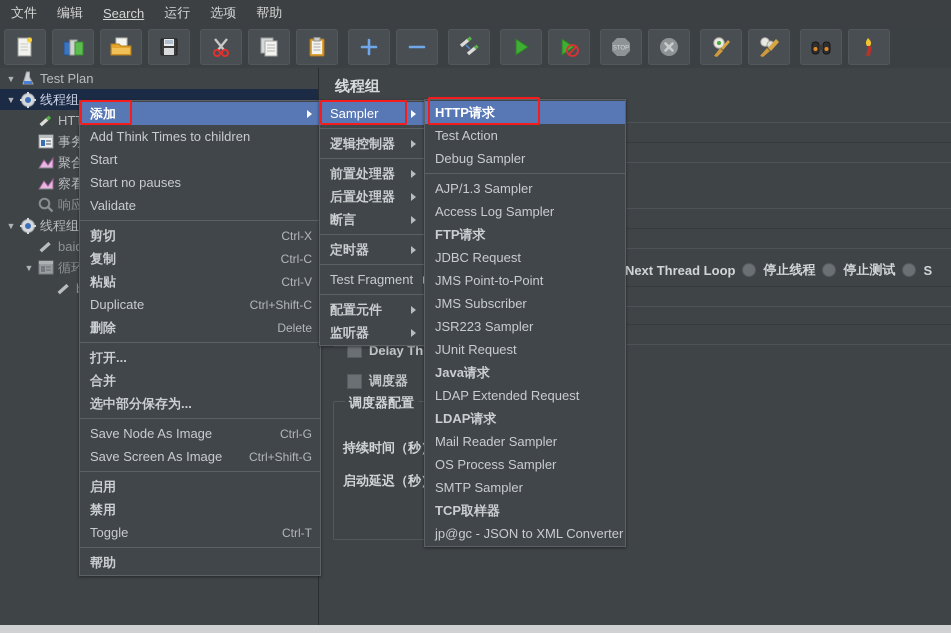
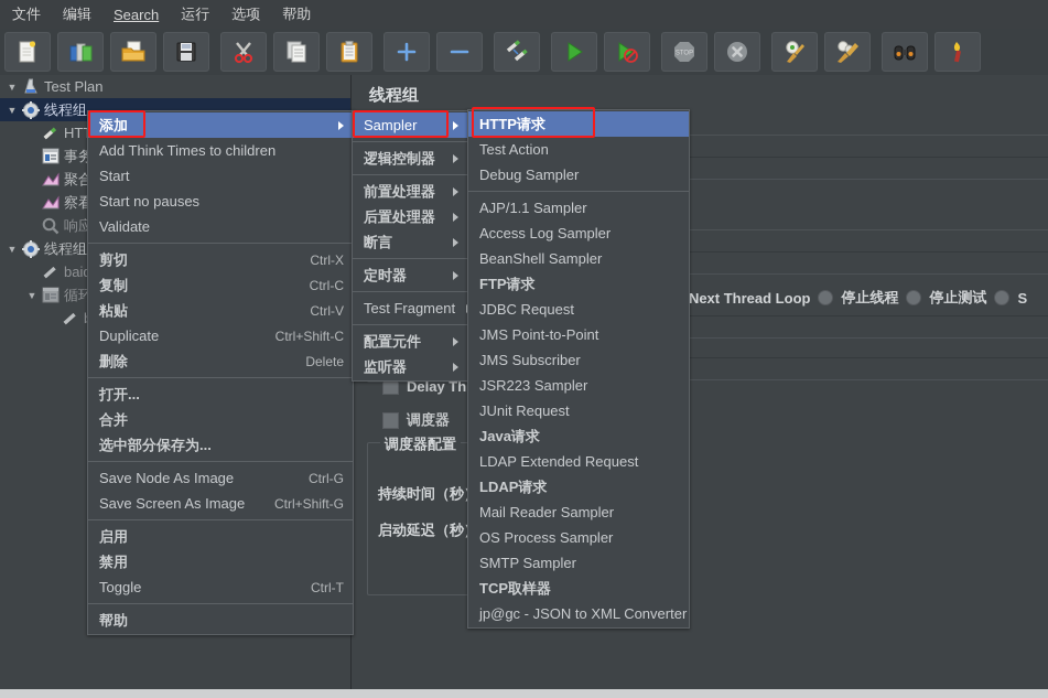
  文件
  编辑
  Search
  运行
  选项
  帮助
  ▼
  Test Plan
  ▼
  线程组
  ▼
  线程组
  ▼
  线程组
  Next Thread Loop
  停止线程
  停止测试
  S
  Delay Th
  调度器
  调度器配置
  持续时间（秒
  启动延迟（秒
  添加
  Add Think Times to children
  Start
  Start no pauses
  Validate
  剪切
  Ctrl-X
  复制
  Ctrl-C
  粘贴
  Ctrl-V
  Duplicate
  Ctrl+Shift-C
  删除
  Delete
  打开...
  合并
  选中部分保存为...
  Save Node As Image
  Ctrl-G
  Save Screen As Image
  Ctrl+Shift-G
  启用
  禁用
  Toggle
  Ctrl-T
  帮助
  Sampler
  逻辑控制器
  前置处理器
  后置处理器
  断言
  定时器
  Test Fragment
  配置元件
  监听器
  HTTP请求
  Test Action
  Debug Sampler
- AJP/1.3 Sampler
+ AJP/1.1 Sampler
  Access Log Sampler
+ BeanShell Sampler
  FTP请求
  JDBC Request
  JMS Point-to-Point
  JMS Subscriber
  JSR223 Sampler
  JUnit Request
  Java请求
  LDAP Extended Request
  LDAP请求
  Mail Reader Sampler
  OS Process Sampler
  SMTP Sampler
  TCP取样器
  jp@gc - JSON to XML Converter
